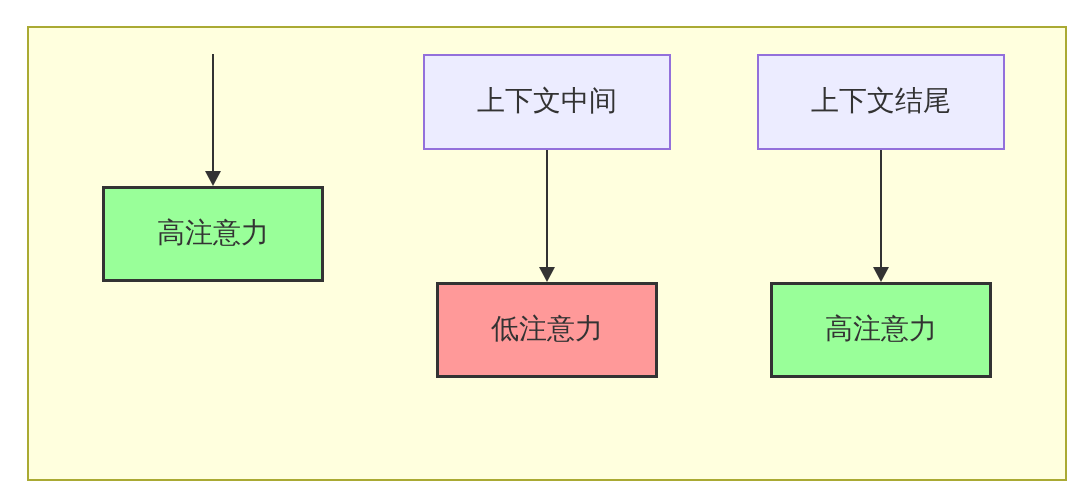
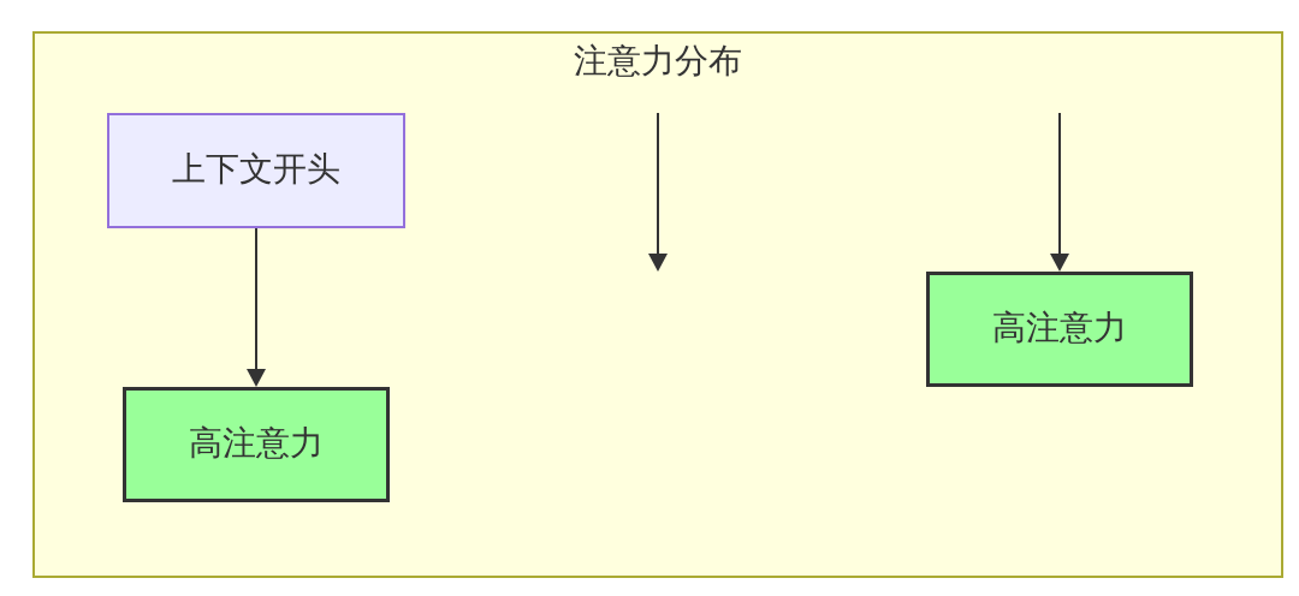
+ 注意力分布
+ 上下文开头
  高注意力
- 上下文中间
- 低注意力
- 上下文结尾
  高注意力
